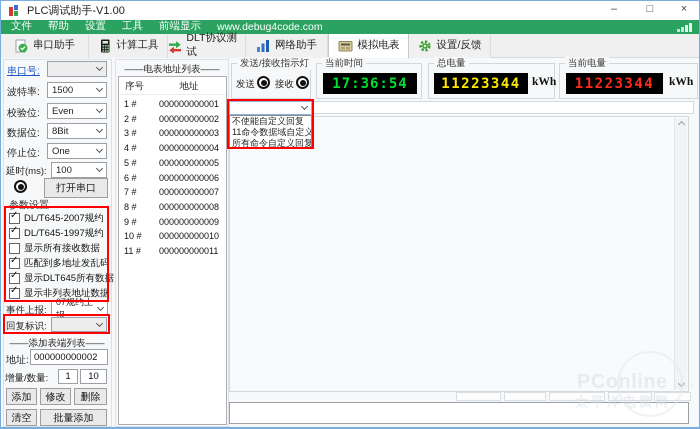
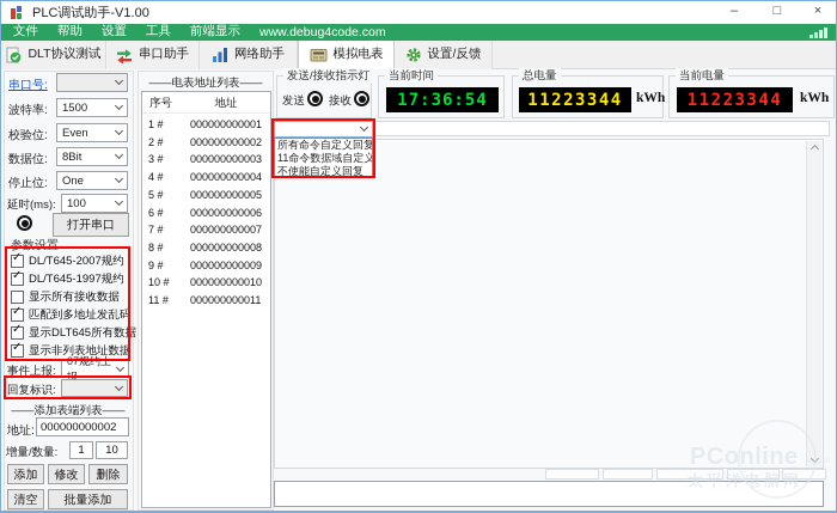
  PLC调试助手-V1.00
  –
  □
  ×
  文件
  帮助
  设置
  工具
  前端显示
  www.debug4code.com
- 串口助手
+ DLT协议测试
- 计算工具
- DLT协议测试
+ 串口助手
  网络助手
  模拟电表
  设置/反馈
  串口号:
  波特率:
  1500
  校验位:
  Even
  数据位:
  8Bit
  停止位:
  One
  延时(ms):
  100
  打开串口
  参数设置
  ✓
  DL/T645-2007规约
  ✓
  DL/T645-1997规约
  显示所有接收数据
  ✓
  匹配到多地址发乱码
  ✓
  显示DLT645所有数据
  ✓
  显示非列表地址数据
  事件上报:
  07规约上报
  回复标识:
  ——添加表端列表——
  地址:
  000000000002
  增量/数量:
  1
  10
  添加
  修改
  删除
  清空
  批量添加
  ——电表地址列表——
  序号
  地址
  1 #
  000000000001
  2 #
  000000000002
  3 #
  000000000003
  4 #
  000000000004
  5 #
  000000000005
  6 #
  000000000006
  7 #
  000000000007
  8 #
  000000000008
  9 #
  000000000009
  10 #
  000000000010
  11 #
  000000000011
  发送/接收指示灯
  发送
  接收
  当前时间
  17:36:54
  总电量
  11223344
  kWh
  当前电量
  11223344
  kWh
- 不使能自定义回复
+ 所有命令自定义回复
  11命令数据域自定义
- 所有命令自定义回复
+ 不使能自定义回复
  PConline
  太平洋电脑网
